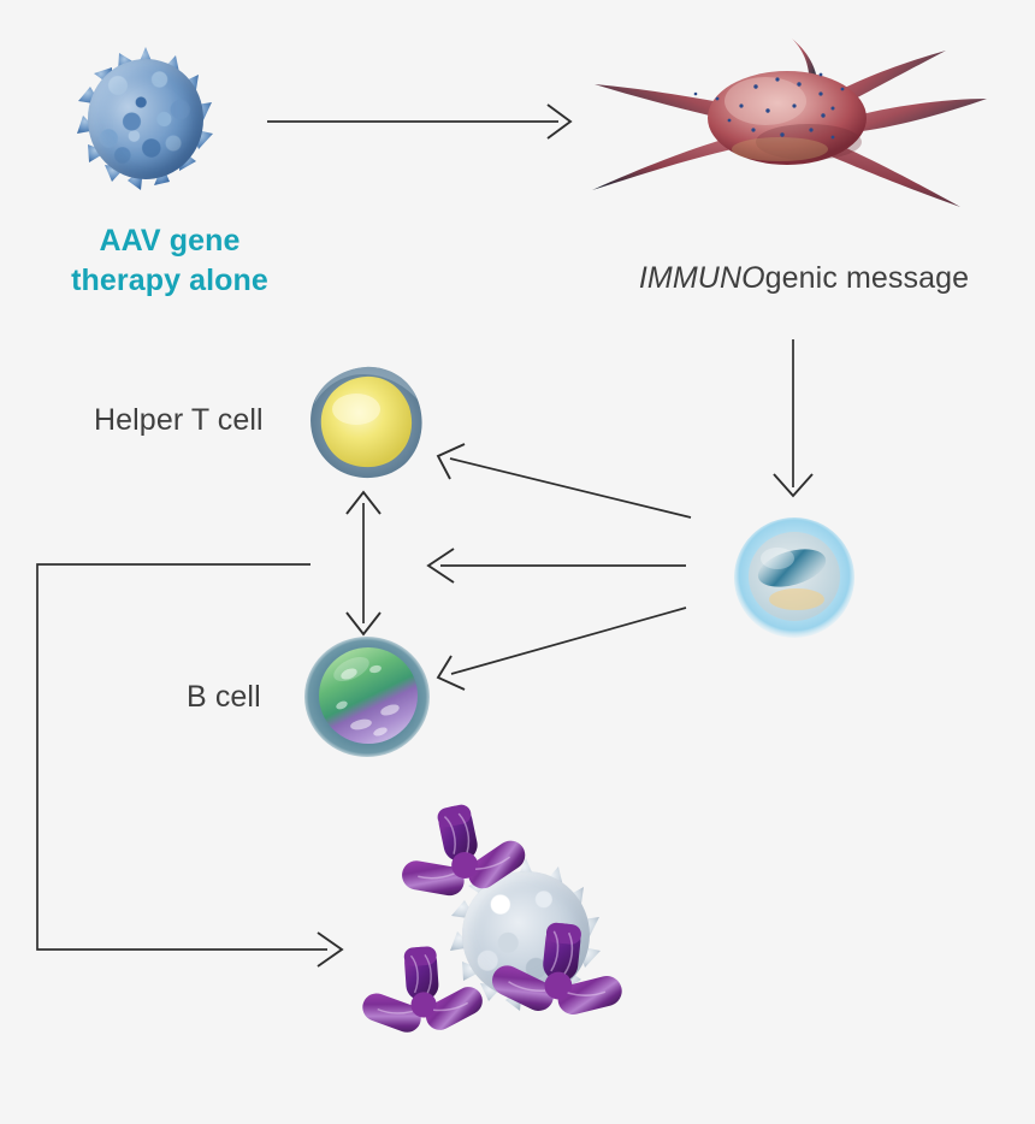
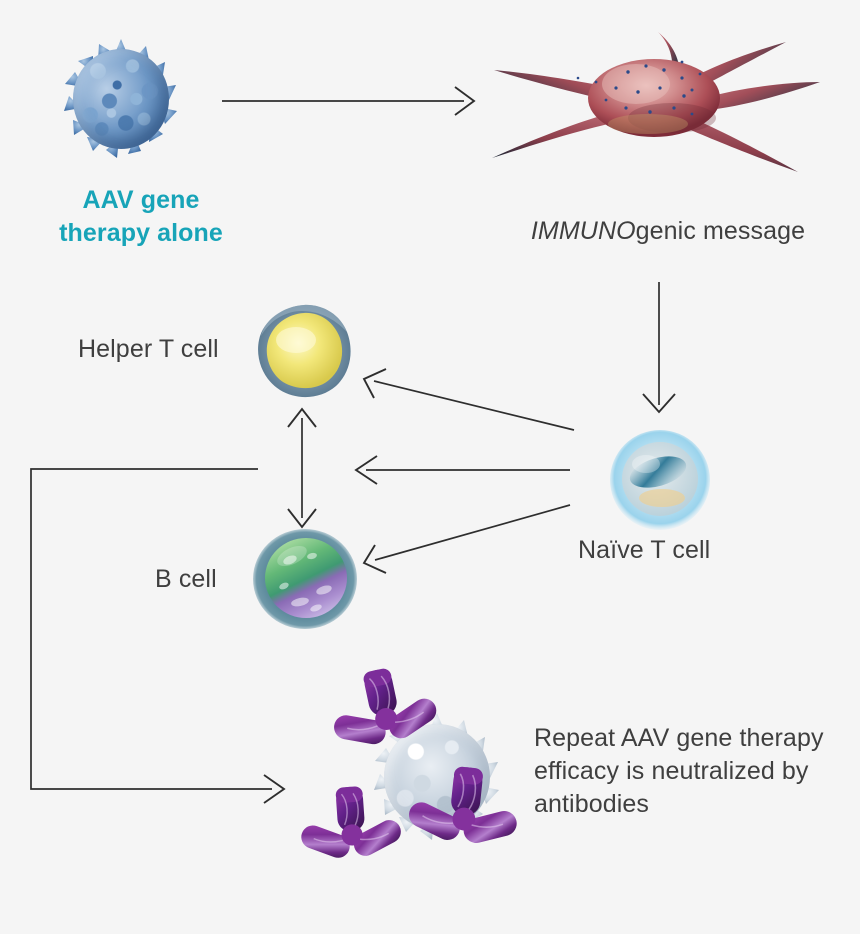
  AAV gene
  therapy alone
  IMMUNOgenic message
  Helper T cell
  B cell
+ Naïve T cell
+ Repeat AAV gene therapy
+ efficacy is neutralized by
+ antibodies
